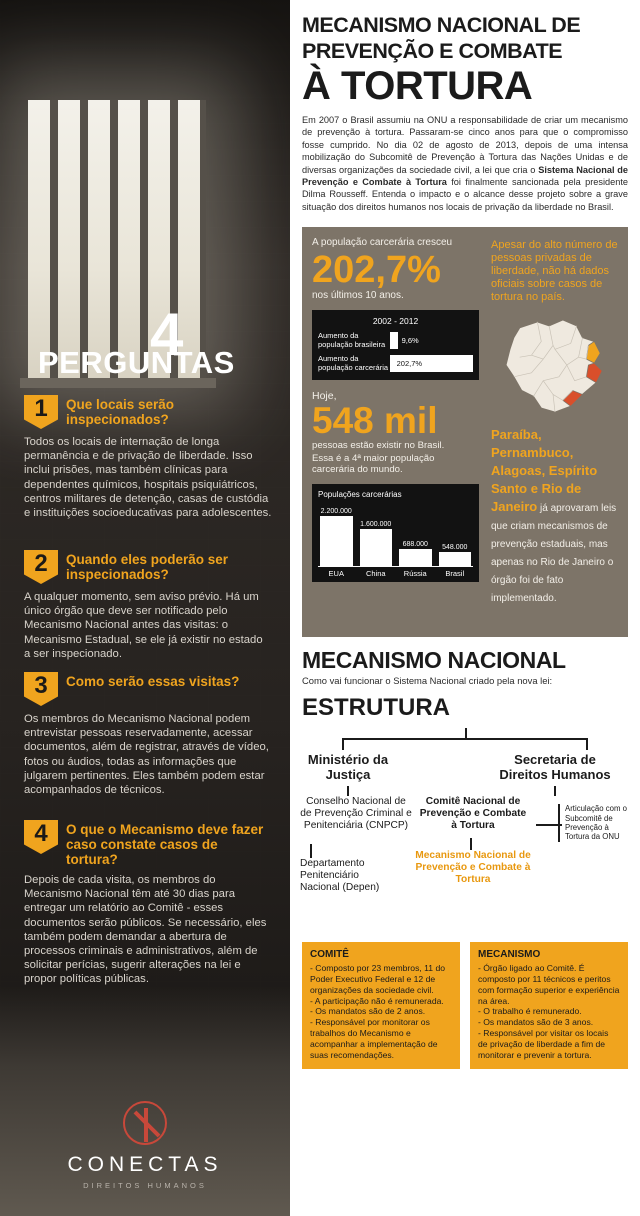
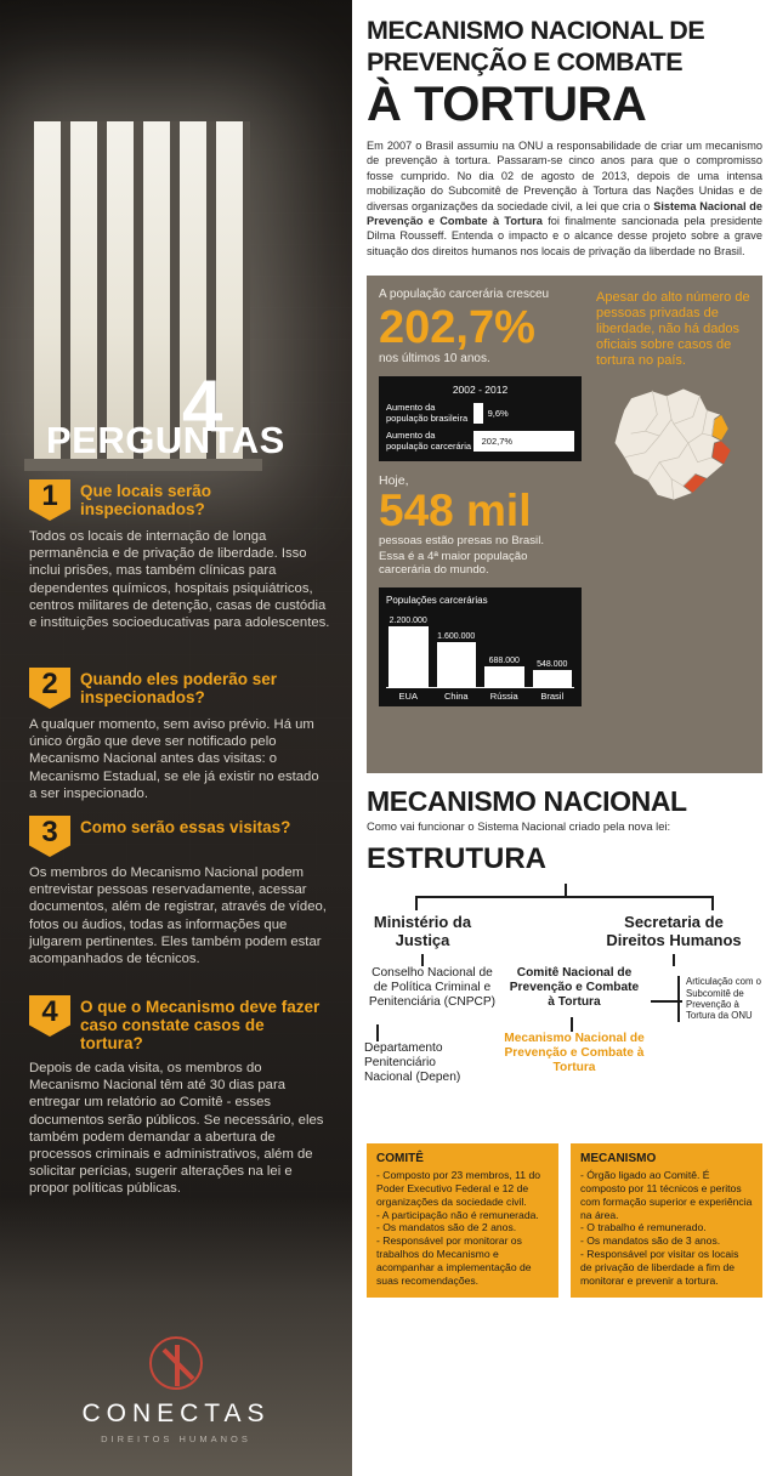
  4
  PERGUNTAS
  1
  Que locais serão inspecionados?
  Todos os locais de internação de longa permanência e de privação de liberdade. Isso inclui prisões, mas também clínicas para dependentes químicos, hospitais psiquiátricos, centros militares de detenção, casas de custódia e instituições socioeducativas para adolescentes.
  2
  Quando eles poderão ser inspecionados?
  A qualquer momento, sem aviso prévio. Há um único órgão que deve ser notificado pelo Mecanismo Nacional antes das visitas: o Mecanismo Estadual, se ele já existir no estado a ser inspecionado.
  3
  Como serão essas visitas?
  Os membros do Mecanismo Nacional podem entrevistar pessoas reservadamente, acessar documentos, além de registrar, através de vídeo, fotos ou áudios, todas as informações que julgarem pertinentes. Eles também podem estar acompanhados de técnicos.
  4
  O que o Mecanismo deve fazer caso constate casos de tortura?
  Depois de cada visita, os membros do Mecanismo Nacional têm até 30 dias para entregar um relatório ao Comitê - esses documentos serão públicos. Se necessário, eles também podem demandar a abertura de processos criminais e administrativos, além de solicitar perícias, sugerir alterações na lei e propor políticas públicas.
  CONECTAS
  DIREITOS HUMANOS
  MECANISMO NACIONAL DE
  PREVENÇÃO E COMBATE
  À TORTURA
  Em 2007 o Brasil assumiu na ONU a responsabilidade de criar um mecanismo de prevenção à tortura. Passaram-se cinco anos para que o compromisso fosse cumprido. No dia 02 de agosto de 2013, depois de uma intensa mobilização do Subcomitê de Prevenção à Tortura das Nações Unidas e de diversas organizações da sociedade civil, a lei que cria o Sistema Nacional de Prevenção e Combate à Tortura foi finalmente sancionada pela presidente Dilma Rousseff. Entenda o impacto e o alcance desse projeto sobre a grave situação dos direitos humanos nos locais de privação da liberdade no Brasil.
  A população carcerária cresceu
  202,7%
  nos últimos 10 anos.
  2002 - 2012
  Aumento da população brasileira
  9,6%
  Aumento da população carcerária
  202,7%
  Hoje,
  548 mil
- pessoas estão existir no Brasil.
+ pessoas estão presas no Brasil.
  Essa é a 4ª maior população carcerária do mundo.
  Populações carcerárias
  EUA
  China
  Rússia
  Brasil
  Apesar do alto número de pessoas privadas de liberdade, não há dados oficiais sobre casos de tortura no país.
- Paraíba, Pernambuco, Alagoas, Espírito Santo e Rio de Janeiro já aprovaram leis que criam mecanismos de prevenção estaduais, mas apenas no Rio de Janeiro o órgão foi de fato implementado.
  MECANISMO NACIONAL
  Como vai funcionar o Sistema Nacional criado pela nova lei:
  ESTRUTURA
  Ministério da Justiça
  Secretaria de Direitos Humanos
- Conselho Nacional de de Prevenção Criminal e Penitenciária (CNPCP)
+ Conselho Nacional de de Política Criminal e Penitenciária (CNPCP)
  Comitê Nacional de Prevenção e Combate à Tortura
  Departamento Penitenciário Nacional (Depen)
  Mecanismo Nacional de Prevenção e Combate à Tortura
  Articulação com o Subcomitê de Prevenção à Tortura da ONU
  COMITÊ
  - Composto por 23 membros, 11 do Poder Executivo Federal e 12 de organizações da sociedade civil.
  - A participação não é remunerada.
  - Os mandatos são de 2 anos.
  - Responsável por monitorar os trabalhos do Mecanismo e acompanhar a implementação de suas recomendações.
  MECANISMO
  - Órgão ligado ao Comitê. É composto por 11 técnicos e peritos com formação superior e experiência na área.
  - O trabalho é remunerado.
  - Os mandatos são de 3 anos.
  - Responsável por visitar os locais de privação de liberdade a fim de monitorar e prevenir a tortura.
